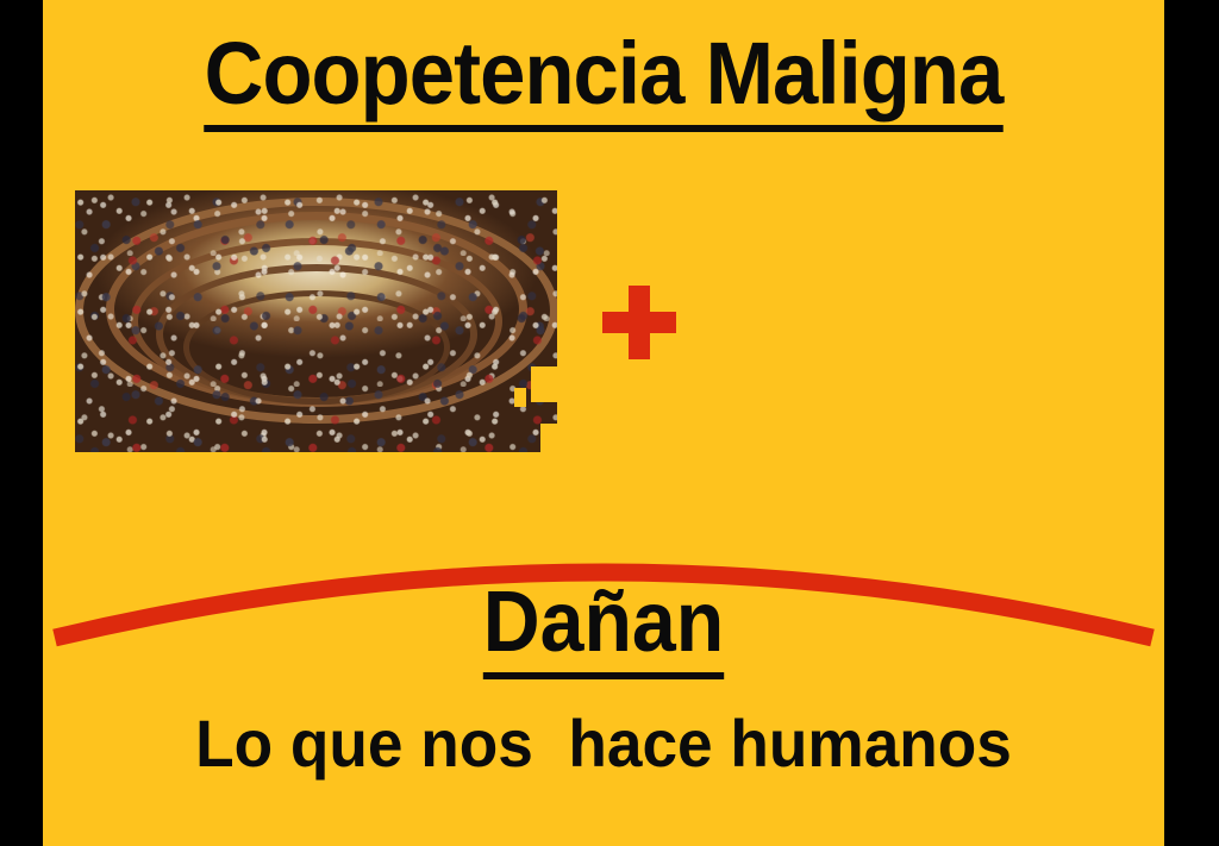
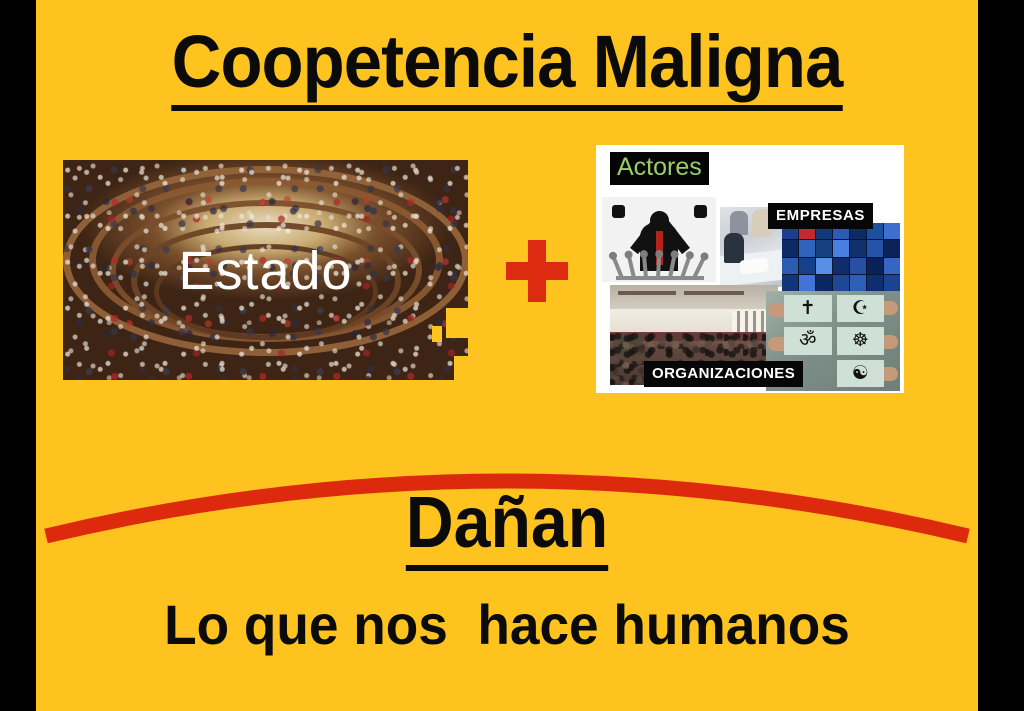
  Coopetencia Maligna
+ Estado
+ Actores
+ EMPRESAS
+ ✝
+ ☪
+ ॐ
+ ☸
+ ☯
+ ORGANIZACIONES
  Dañan
  Lo que nos hace humanos
